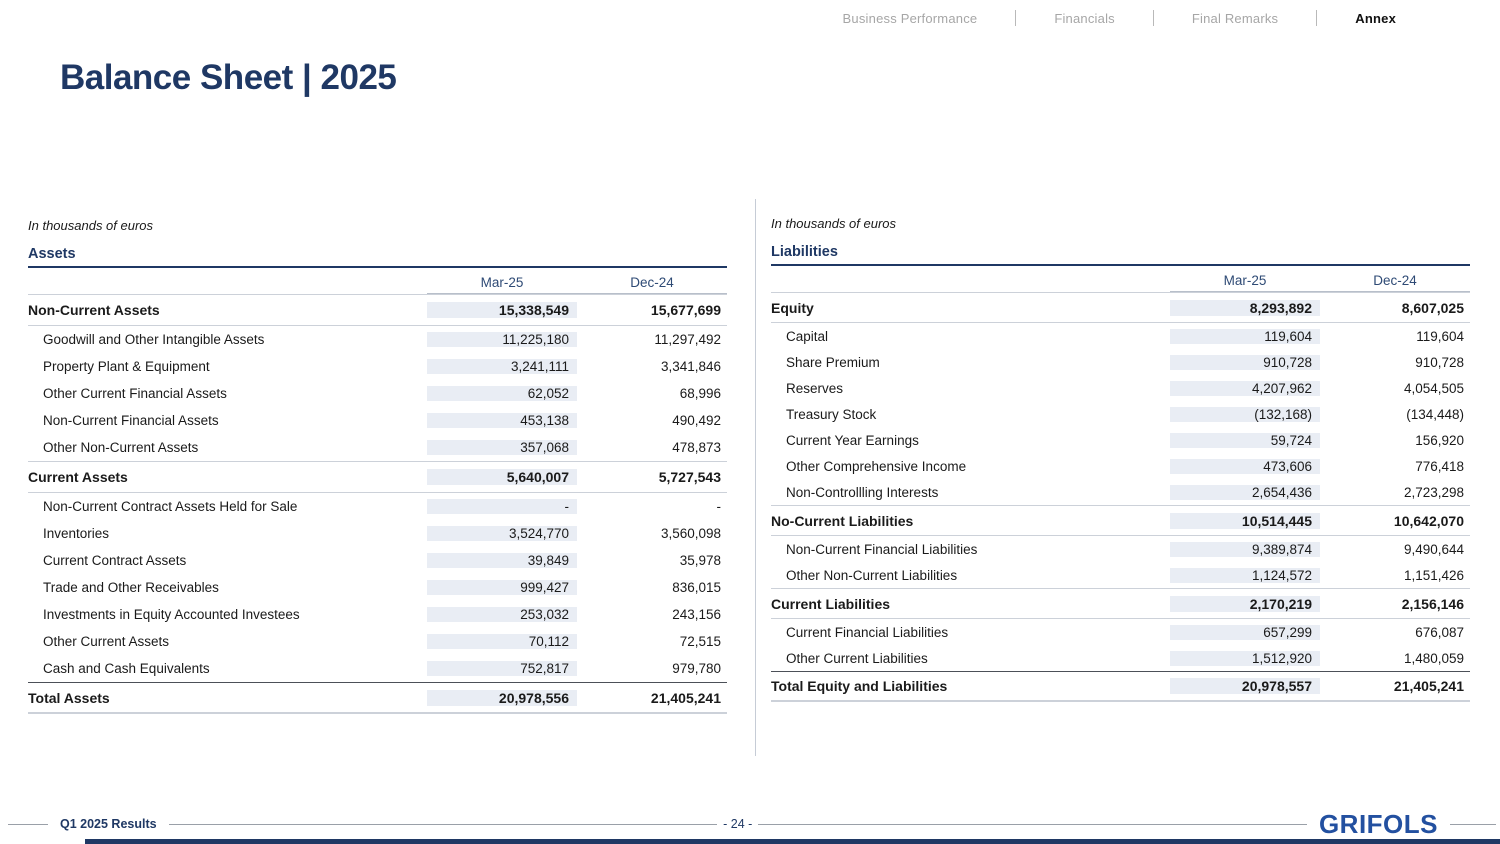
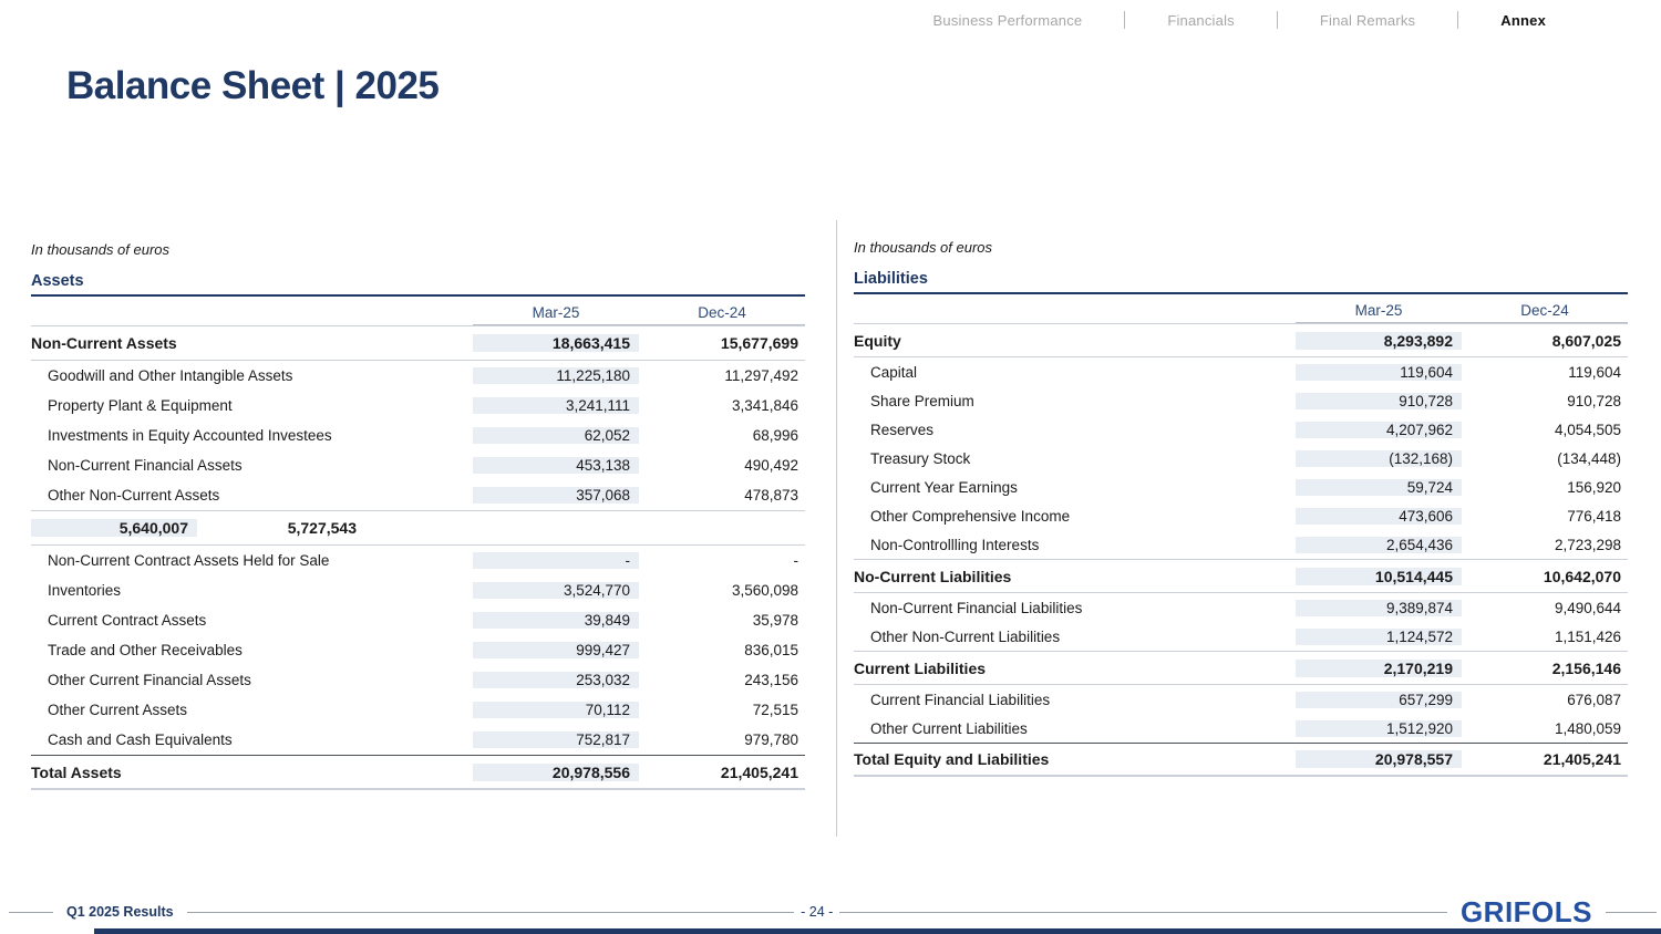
  Business Performance
  Financials
  Final Remarks
  Annex
  Balance Sheet | 2025
  In thousands of euros
  Assets
  Mar-25
  Dec-24
  Non-Current Assets
- 15,338,549
+ 18,663,415
  15,677,699
  Goodwill and Other Intangible Assets
  11,225,180
  11,297,492
  Property Plant & Equipment
  3,241,111
  3,341,846
- Other Current Financial Assets
+ Investments in Equity Accounted Investees
  62,052
  68,996
  Non-Current Financial Assets
  453,138
  490,492
  Other Non-Current Assets
  357,068
  478,873
- Current Assets
  5,640,007
  5,727,543
  Non-Current Contract Assets Held for Sale
  -
  -
  Inventories
  3,524,770
  3,560,098
  Current Contract Assets
  39,849
  35,978
  Trade and Other Receivables
  999,427
  836,015
- Investments in Equity Accounted Investees
+ Other Current Financial Assets
  253,032
  243,156
  Other Current Assets
  70,112
  72,515
  Cash and Cash Equivalents
  752,817
  979,780
  Total Assets
  20,978,556
  21,405,241
  In thousands of euros
  Liabilities
  Mar-25
  Dec-24
  Equity
  8,293,892
  8,607,025
  Capital
  119,604
  119,604
  Share Premium
  910,728
  910,728
  Reserves
  4,207,962
  4,054,505
  Treasury Stock
  (132,168)
  (134,448)
  Current Year Earnings
  59,724
  156,920
  Other Comprehensive Income
  473,606
  776,418
  Non-Controllling Interests
  2,654,436
  2,723,298
  No-Current Liabilities
  10,514,445
  10,642,070
  Non-Current Financial Liabilities
  9,389,874
  9,490,644
  Other Non-Current Liabilities
  1,124,572
  1,151,426
  Current Liabilities
  2,170,219
  2,156,146
  Current Financial Liabilities
  657,299
  676,087
  Other Current Liabilities
  1,512,920
  1,480,059
  Total Equity and Liabilities
  20,978,557
  21,405,241
  Q1 2025 Results
  - 24 -
  GRIFOLS
